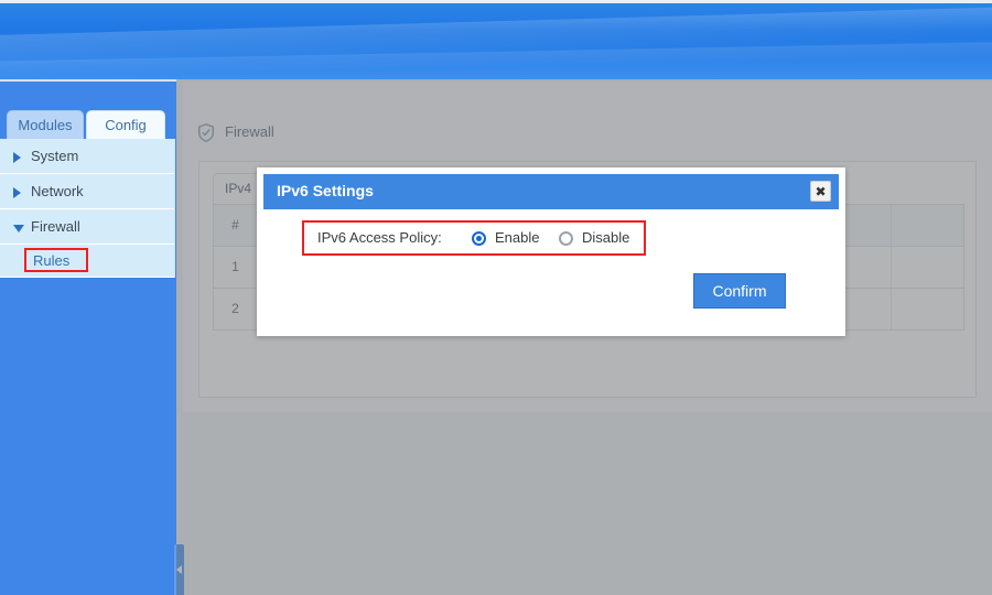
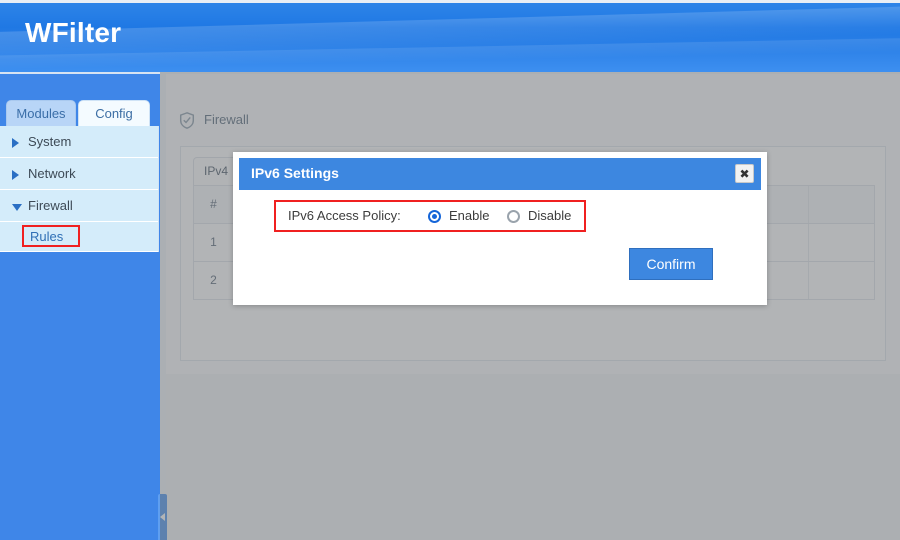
+ WFilter
  Modules
  Config
  System
  Network
  Firewall
  Rules
  Firewall
  IPv4
  #
  1
  2
  IPv6 Settings
  ✖
  IPv6 Access Policy:
  Enable
  Disable
  Confirm
